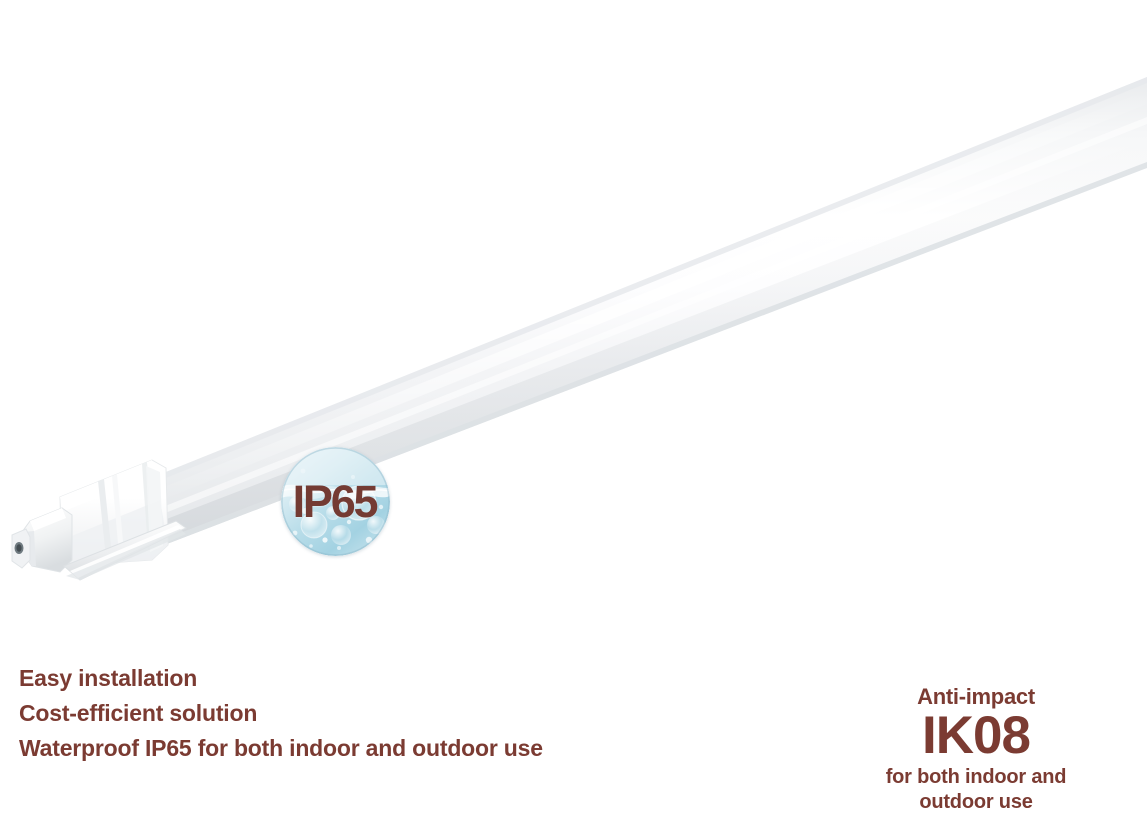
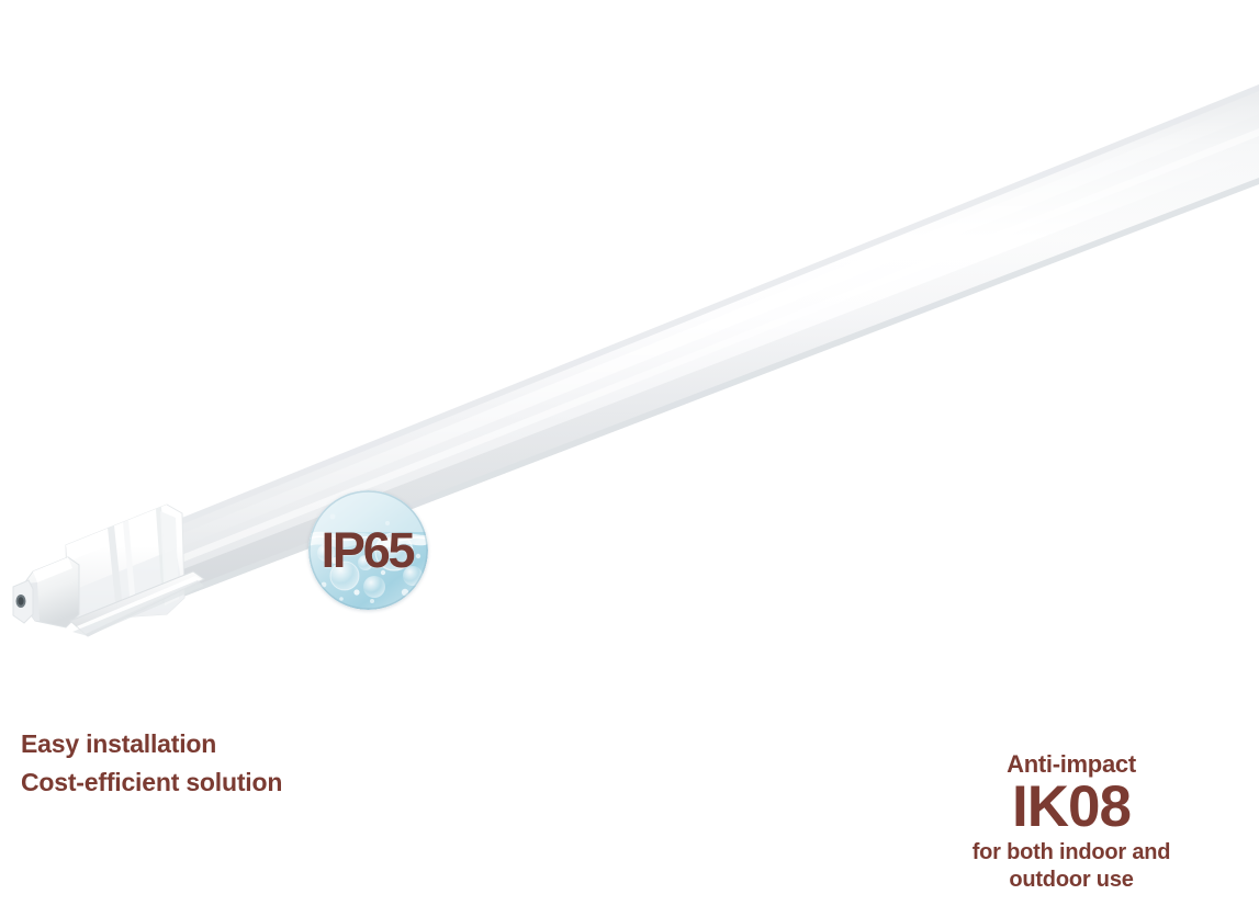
  IP65
  Easy installation
  Cost-efficient solution
- Waterproof IP65 for both indoor and outdoor use
  Anti-impact
  IK08
  for both indoor and
  outdoor use
